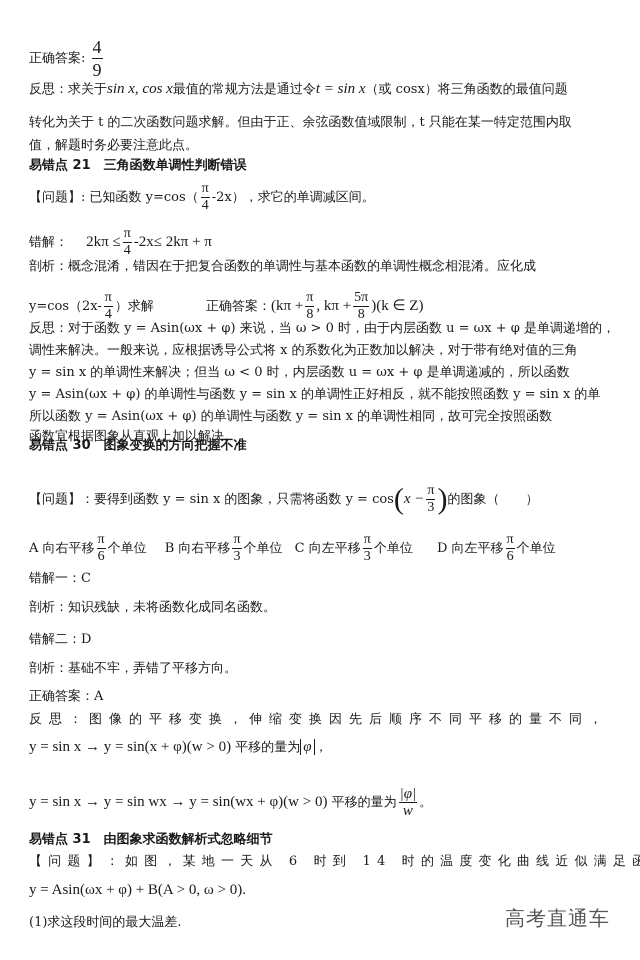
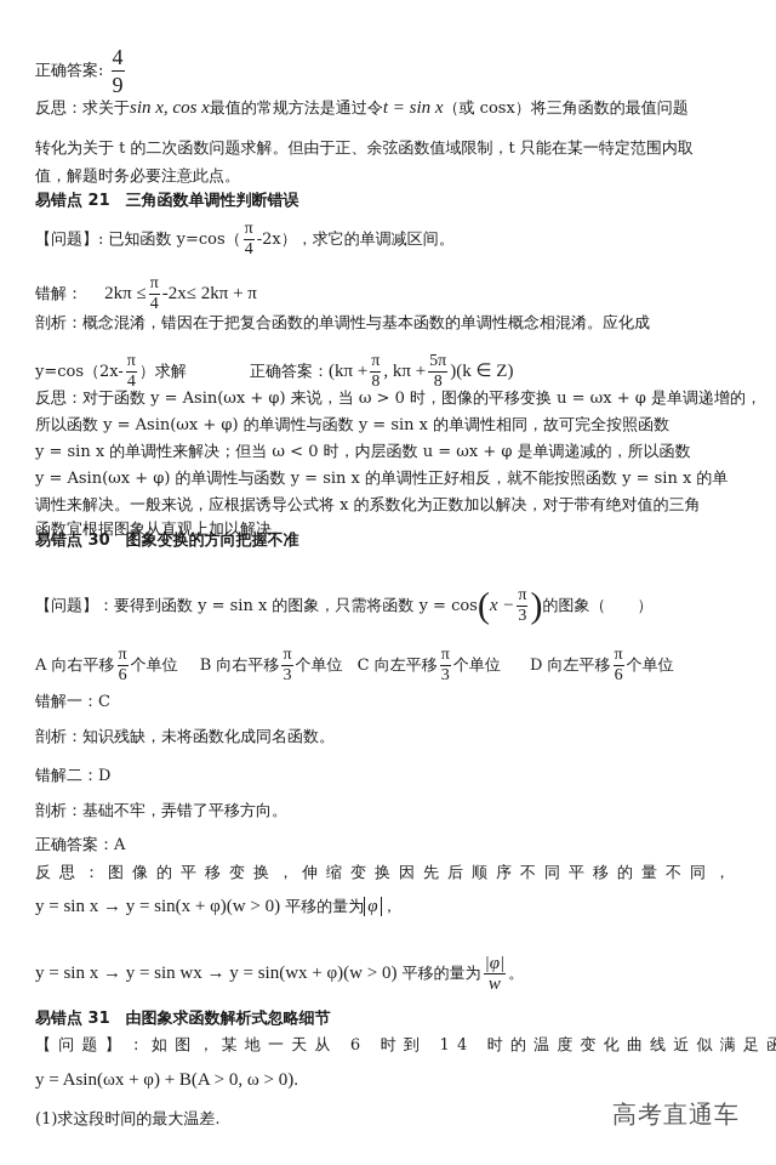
  正确答案:
  4
  9
  反思：求关于sin x, cos x最值的常规方法是通过令t = sin x（或 cosx）将三角函数的最值问题
  转化为关于 t 的二次函数问题求解。但由于正、余弦函数值域限制，t 只能在某一特定范围内取
  值，解题时务必要注意此点。
  易错点 21 三角函数单调性判断错误
  【问题】: 已知函数 y=cos（
  π
  4
  -2x），求它的单调减区间。
  错解： 2kπ ≤
  π
  4
  -2x≤ 2kπ + π
  剖析：概念混淆，错因在于把复合函数的单调性与基本函数的单调性概念相混淆。应化成
  y=cos（2x-
  π
  4
  ）求解 正确答案：(kπ +
  π
  8
  , kπ +
  5π
  8
  )(k ∈ Z)
- 反思：对于函数 y = Asin(ωx + φ) 来说，当 ω > 0 时，由于内层函数 u = ωx + φ 是单调递增的，
+ 反思：对于函数 y = Asin(ωx + φ) 来说，当 ω > 0 时，图像的平移变换 u = ωx + φ 是单调递增的，
- 调性来解决。一般来说，应根据诱导公式将 x 的系数化为正数加以解决，对于带有绝对值的三角
+ 所以函数 y = Asin(ωx + φ) 的单调性与函数 y = sin x 的单调性相同，故可完全按照函数
  y = sin x 的单调性来解决；但当 ω < 0 时，内层函数 u = ωx + φ 是单调递减的，所以函数
  y = Asin(ωx + φ) 的单调性与函数 y = sin x 的单调性正好相反，就不能按照函数 y = sin x 的单
- 所以函数 y = Asin(ωx + φ) 的单调性与函数 y = sin x 的单调性相同，故可完全按照函数
+ 调性来解决。一般来说，应根据诱导公式将 x 的系数化为正数加以解决，对于带有绝对值的三角
  函数宜根据图象从直观上加以解决。
  易错点 30 图象变换的方向把握不准
  【问题】：要得到函数 y = sin x 的图象，只需将函数 y = cos(x −
  π
  3
  )的图象（ ）
  A 向右平移
  π
  6
  个单位 B 向右平移
  π
  3
  个单位 C 向左平移
  π
  3
  个单位 D 向左平移
  π
  6
  个单位
  错解一：C
  剖析：知识残缺，未将函数化成同名函数。
  错解二：D
  剖析：基础不牢，弄错了平移方向。
  正确答案：A
  反思：图像的平移变换，伸缩变换因先后顺序不同平移的量不同，
  y = sin x → y = sin(x + φ)(w > 0) 平移的量为 φ ，
  y = sin x → y = sin wx → y = sin(wx + φ)(w > 0) 平移的量为
  |φ|
  w
  。
  易错点 31 由图象求函数解析式忽略细节
  【问题】：如图，某地一天从 6 时到 14 时的温度变化曲线近似满足
  y = Asin(ωx + φ) + B(A > 0, ω > 0).
  (1)求这段时间的最大温差.
  高考直通车
